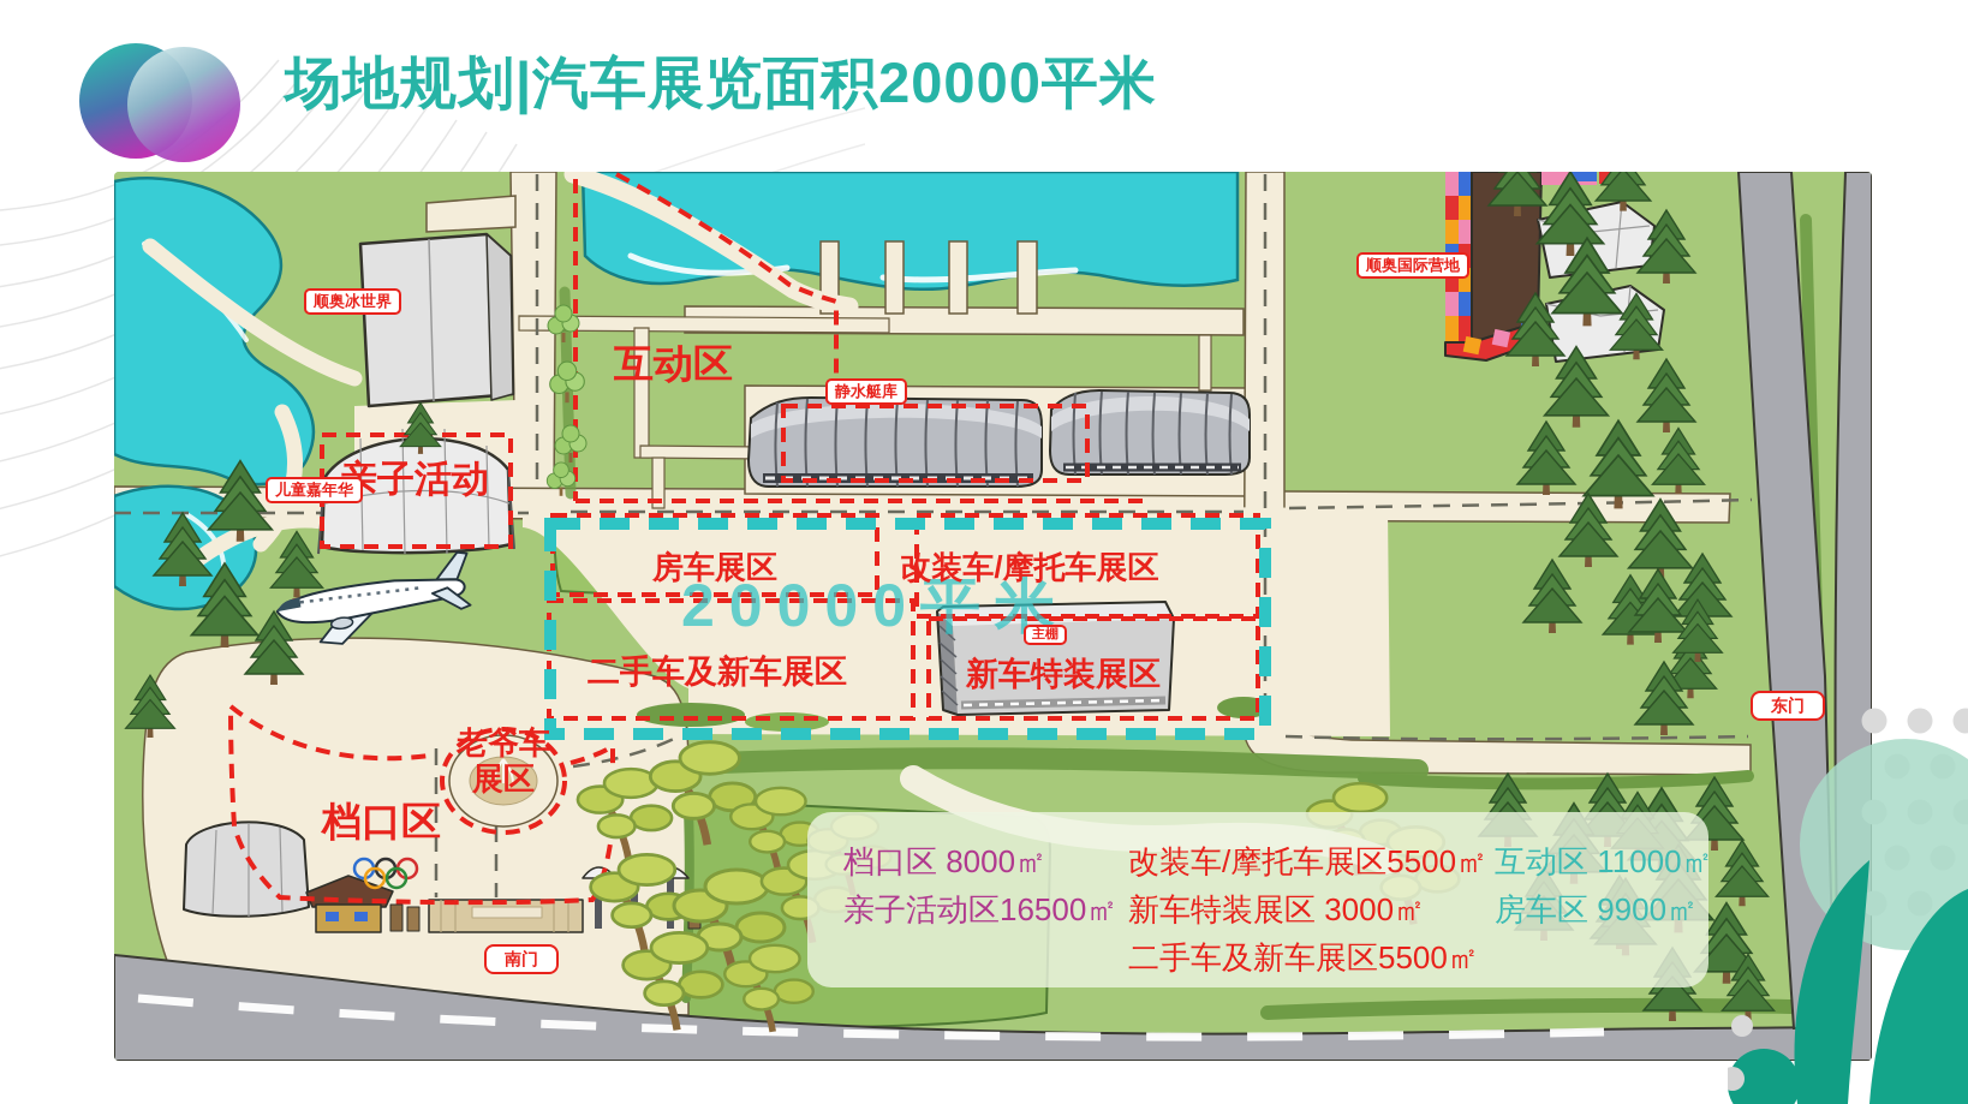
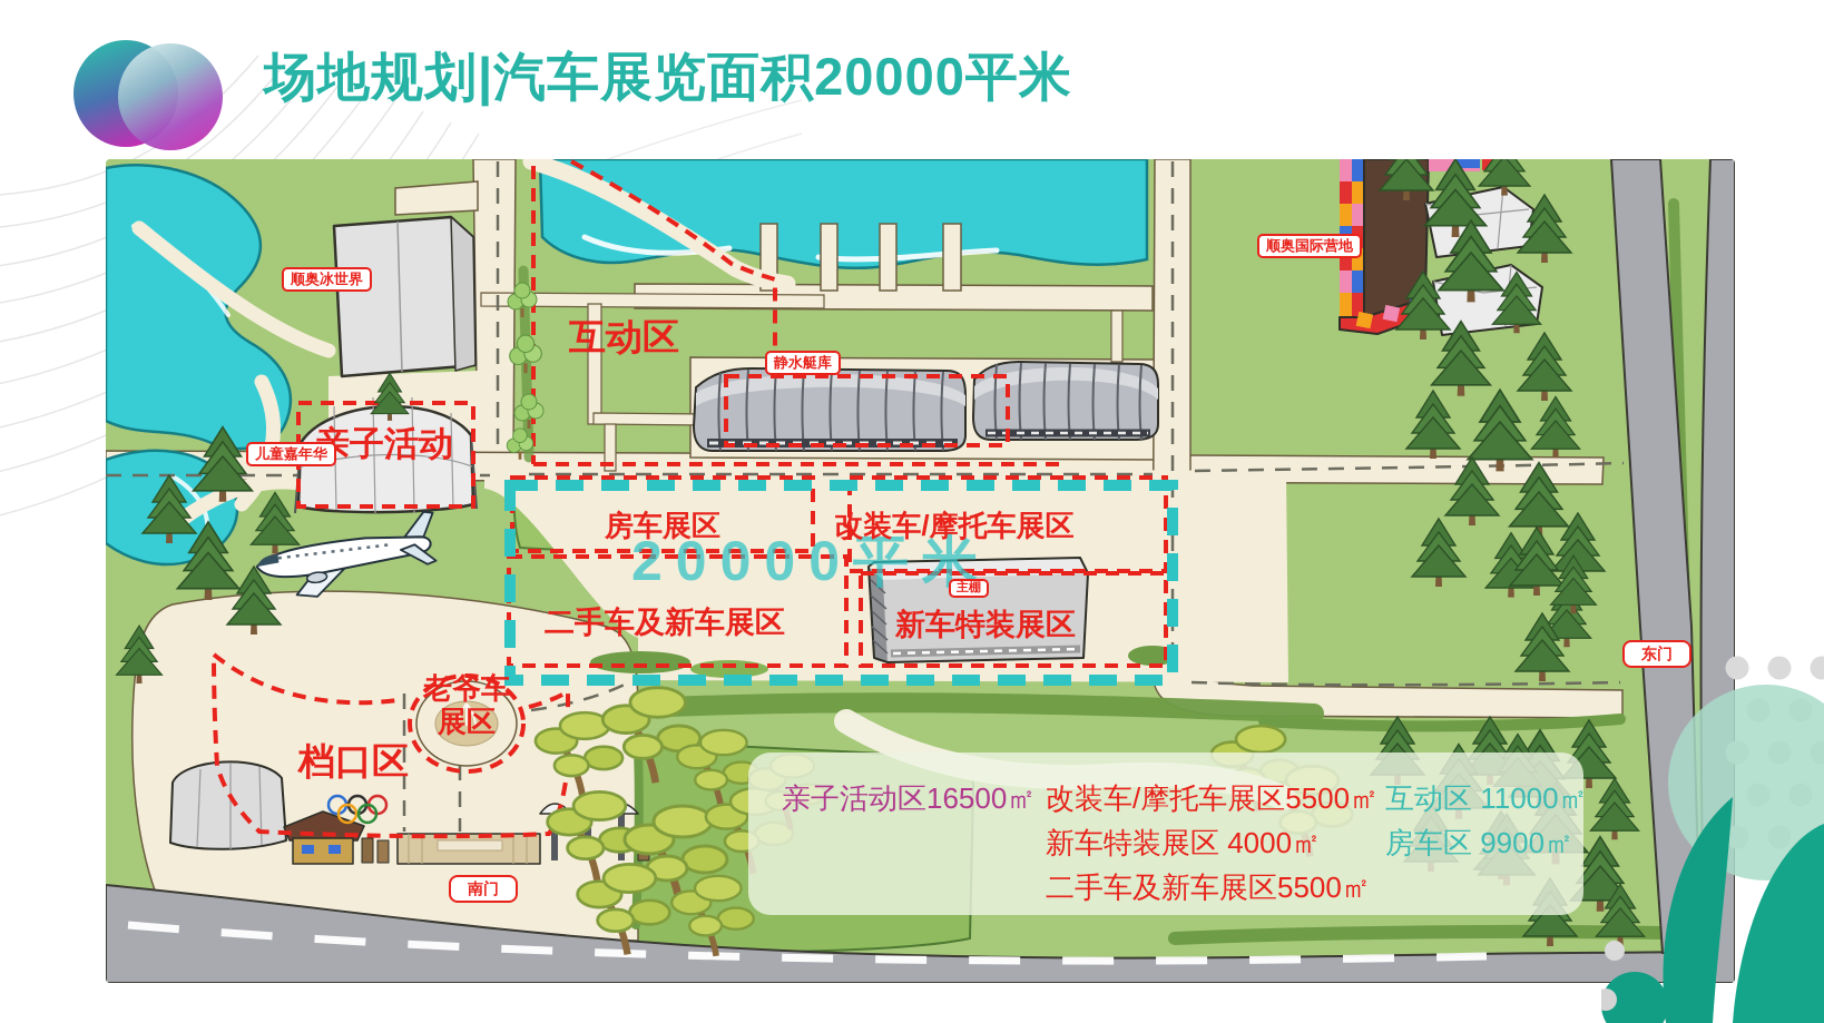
  场地规划|汽车展览面积20000平米
  20000平米
  互动区
  子活动
  房车展区
  改装车/摩托车展区
  二手车及新车展区
  新车特装展区
  老爷车
  展区
  档口区
  顺奥冰世界
  儿童嘉年华
  静水艇库
  顺奥国际营地
  主棚
  南门
  东门
- 档口区 8000㎡
  亲子活动区16500㎡
  改装车/摩托车展区5500㎡
- 新车特装展区 3000㎡
+ 新车特装展区 4000㎡
  二手车及新车展区5500㎡
  互动区 11000㎡
  房车区 9900㎡
